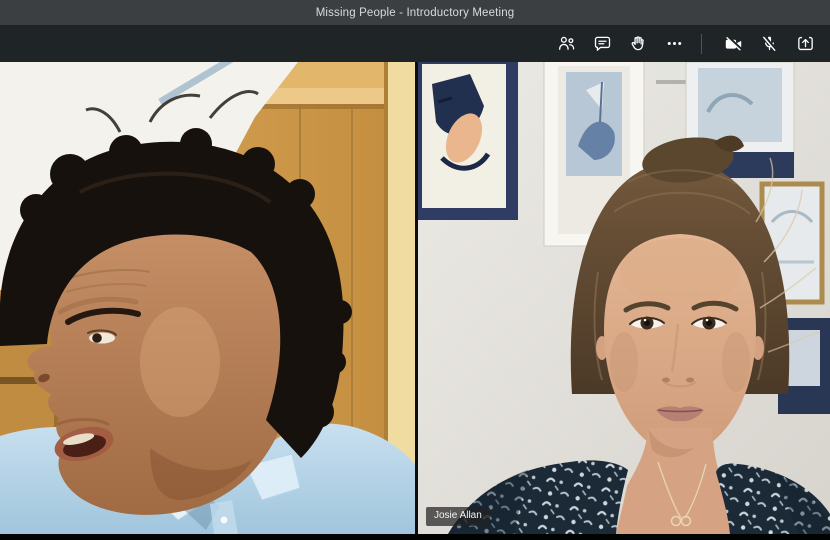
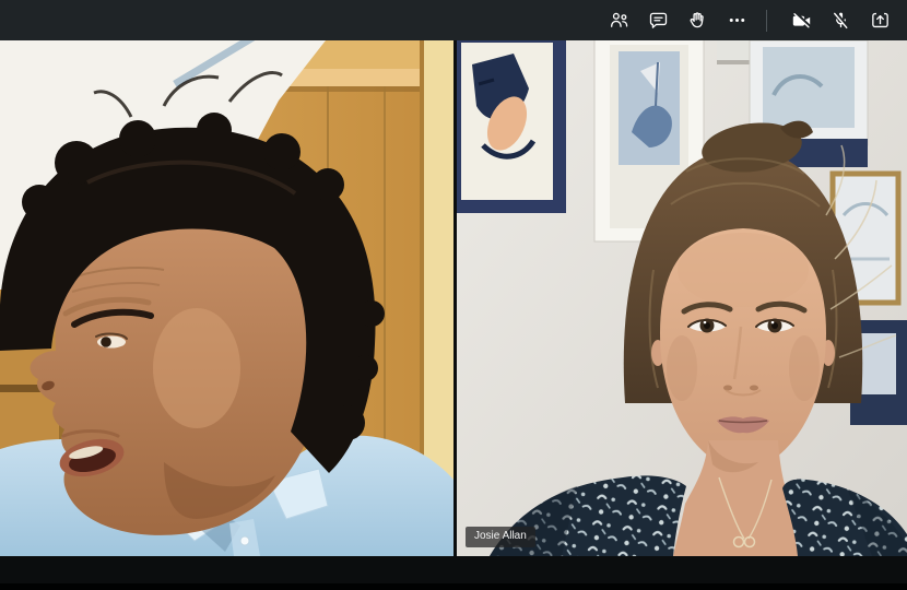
- Missing People - Introductory Meeting
  Josie Allan
